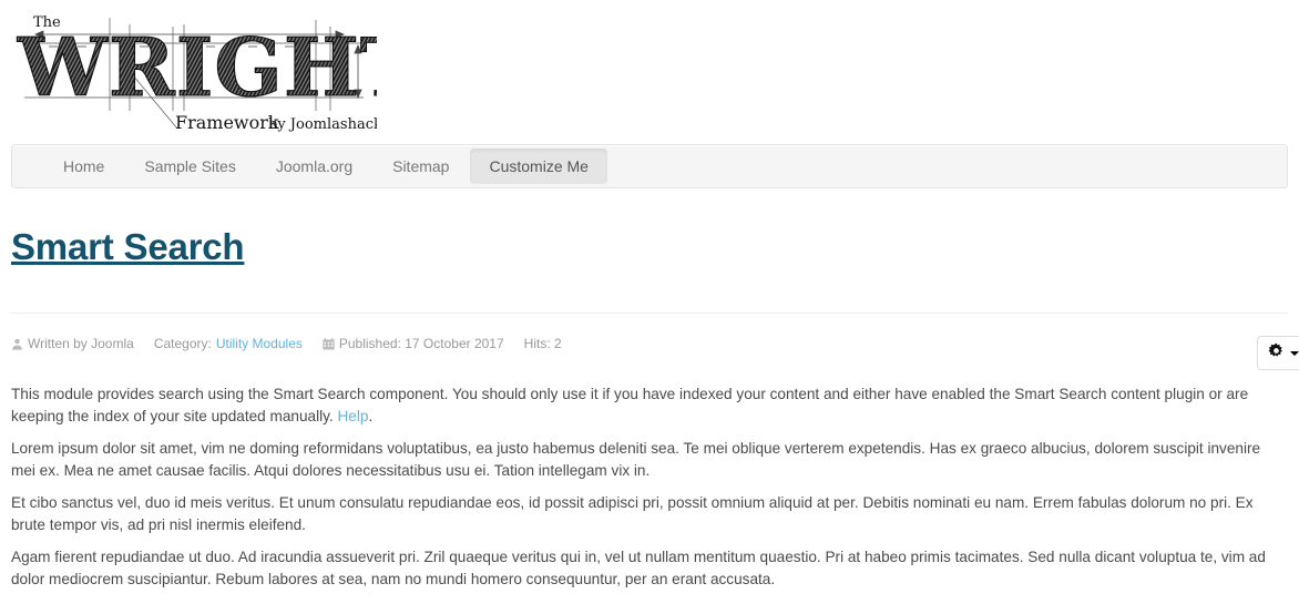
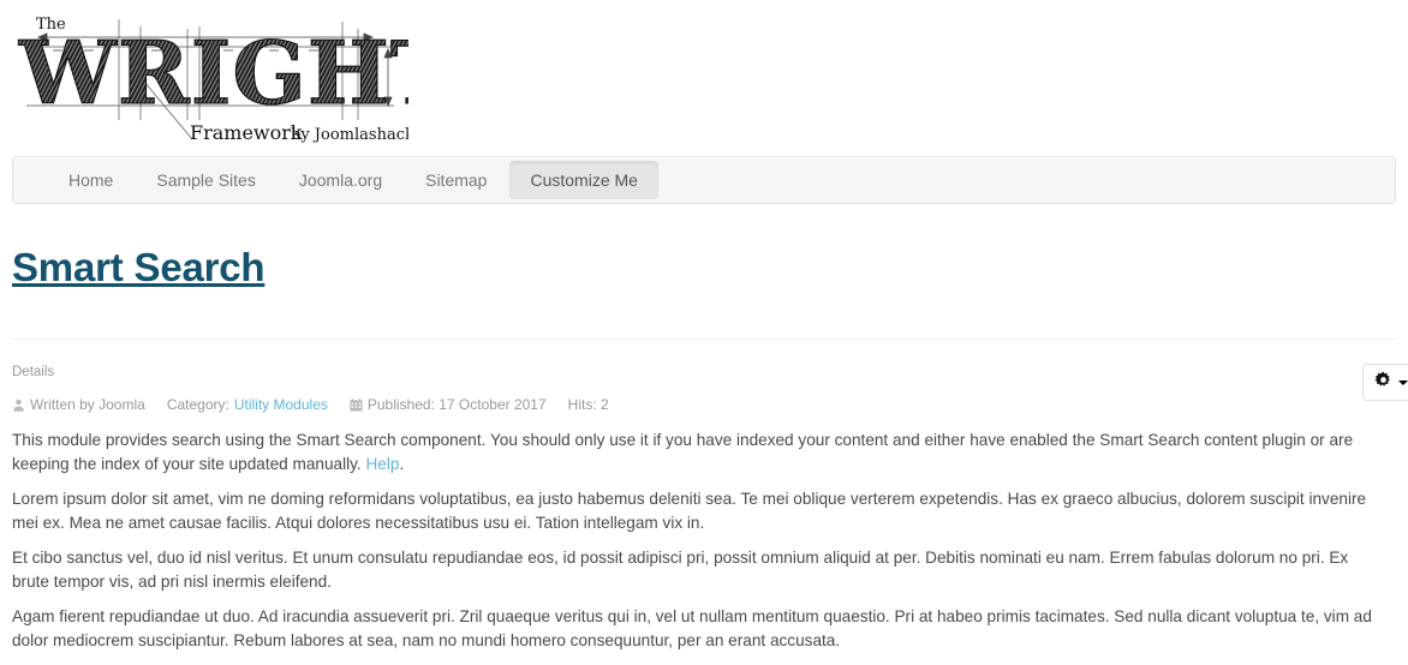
  WRIGH
  The
  Framework
  by Joomlashac
  Home
  Sample Sites
  Joomla.org
  Sitemap
  Customize Me
  Smart Search
+ Details
  Written by Joomla
  Category:
  Utility Modules
  Published: 17 October 2017
  Hits: 2
  This module provides search using the Smart Search component. You should only use it if you have indexed your content and either have enabled the Smart Search content plugin or are
  keeping the index of your site updated manually. Help.
  Lorem ipsum dolor sit amet, vim ne doming reformidans voluptatibus, ea justo habemus deleniti sea. Te mei oblique verterem expetendis. Has ex graeco albucius, dolorem suscipit invenire
  mei ex. Mea ne amet causae facilis. Atqui dolores necessitatibus usu ei. Tation intellegam vix in.
- Et cibo sanctus vel, duo id meis veritus. Et unum consulatu repudiandae eos, id possit adipisci pri, possit omnium aliquid at per. Debitis nominati eu nam. Errem fabulas dolorum no pri. Ex
+ Et cibo sanctus vel, duo id nisl veritus. Et unum consulatu repudiandae eos, id possit adipisci pri, possit omnium aliquid at per. Debitis nominati eu nam. Errem fabulas dolorum no pri. Ex
  brute tempor vis, ad pri nisl inermis eleifend.
  Agam fierent repudiandae ut duo. Ad iracundia assueverit pri. Zril quaeque veritus qui in, vel ut nullam mentitum quaestio. Pri at habeo primis tacimates. Sed nulla dicant voluptua te, vim ad
  dolor mediocrem suscipiantur. Rebum labores at sea, nam no mundi homero consequuntur, per an erant accusata.
